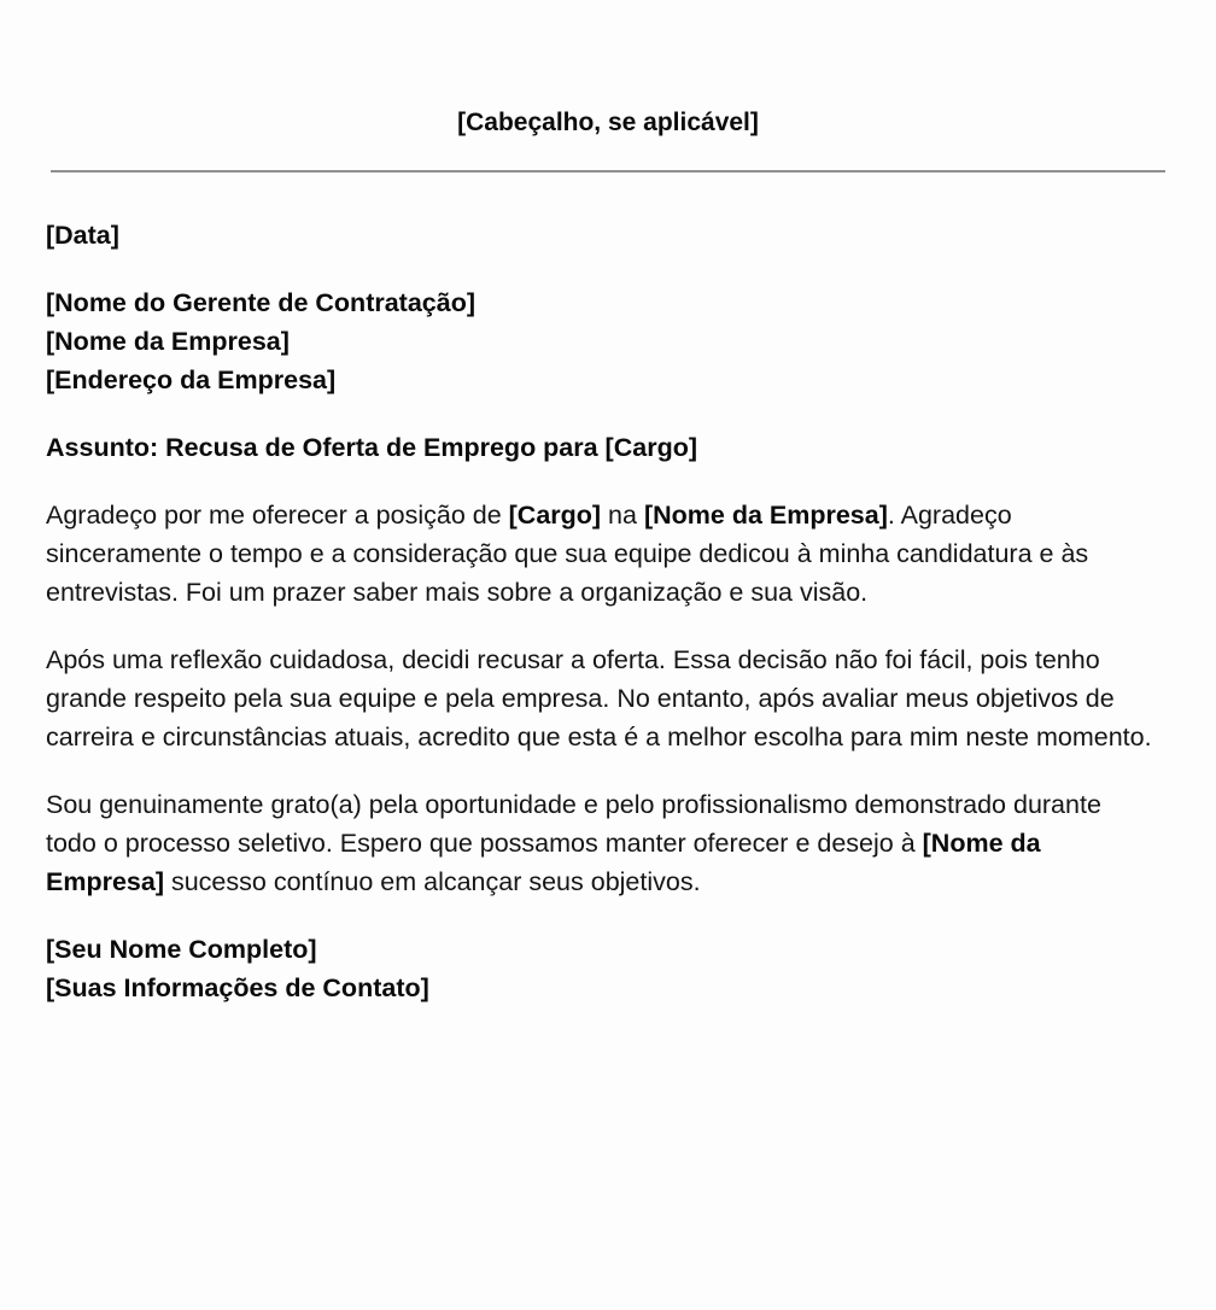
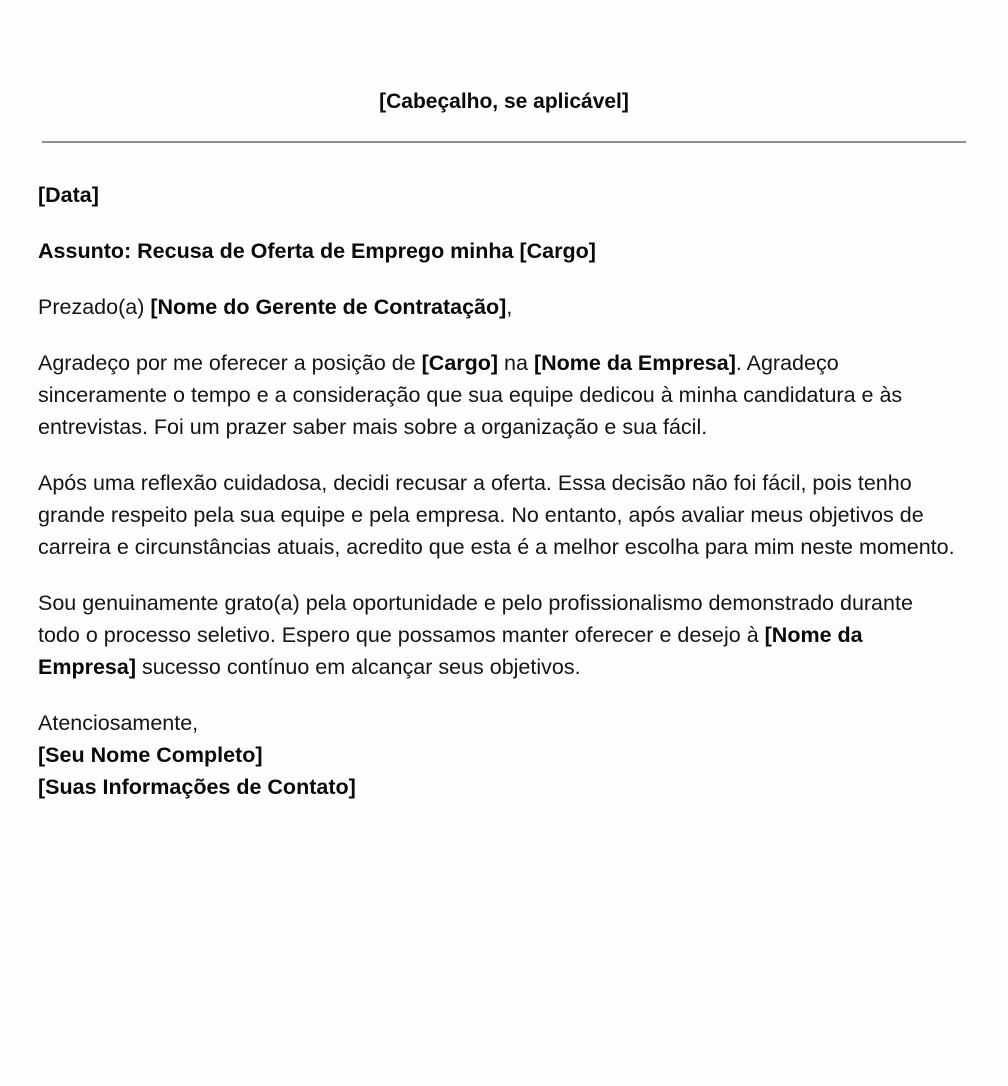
  [Cabeçalho, se aplicável]
  [Data]
- [Nome do Gerente de Contratação]
- [Nome da Empresa]
- [Endereço da Empresa]
- Assunto: Recusa de Oferta de Emprego para [Cargo]
+ Assunto: Recusa de Oferta de Emprego minha [Cargo]
+ Prezado(a) [Nome do Gerente de Contratação],
- Agradeço por me oferecer a posição de [Cargo] na [Nome da Empresa]. Agradeço sinceramente o tempo e a consideração que sua equipe dedicou à minha candidatura e às entrevistas. Foi um prazer saber mais sobre a organização e sua visão.
+ Agradeço por me oferecer a posição de [Cargo] na [Nome da Empresa]. Agradeço sinceramente o tempo e a consideração que sua equipe dedicou à minha candidatura e às entrevistas. Foi um prazer saber mais sobre a organização e sua fácil.
  Após uma reflexão cuidadosa, decidi recusar a oferta. Essa decisão não foi fácil, pois tenho grande respeito pela sua equipe e pela empresa. No entanto, após avaliar meus objetivos de carreira e circunstâncias atuais, acredito que esta é a melhor escolha para mim neste momento.
  Sou genuinamente grato(a) pela oportunidade e pelo profissionalismo demonstrado durante todo o processo seletivo. Espero que possamos manter oferecer e desejo à [Nome da Empresa] sucesso contínuo em alcançar seus objetivos.
+ Atenciosamente,
  [Seu Nome Completo]
  [Suas Informações de Contato]
